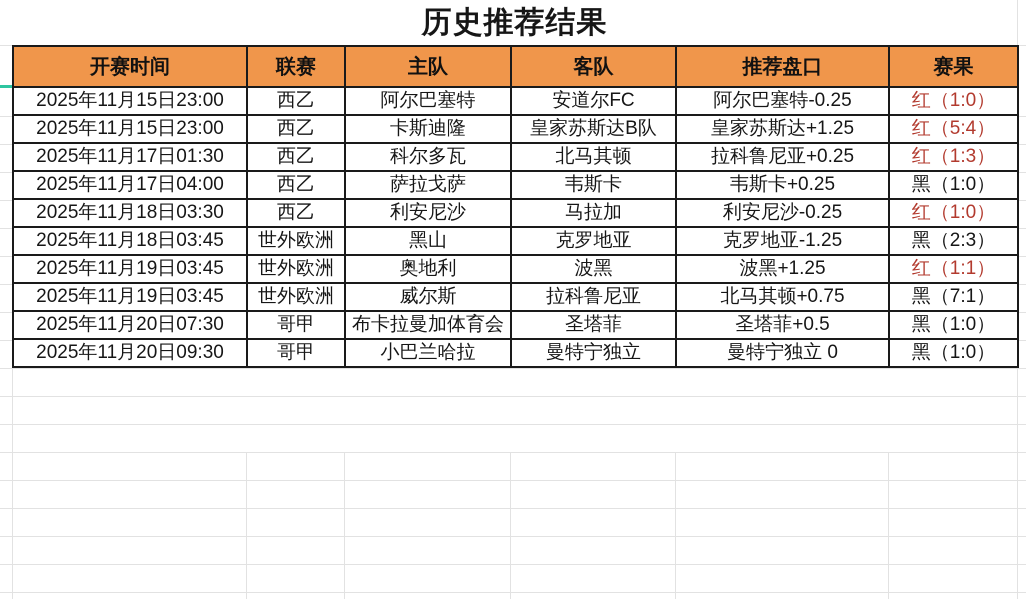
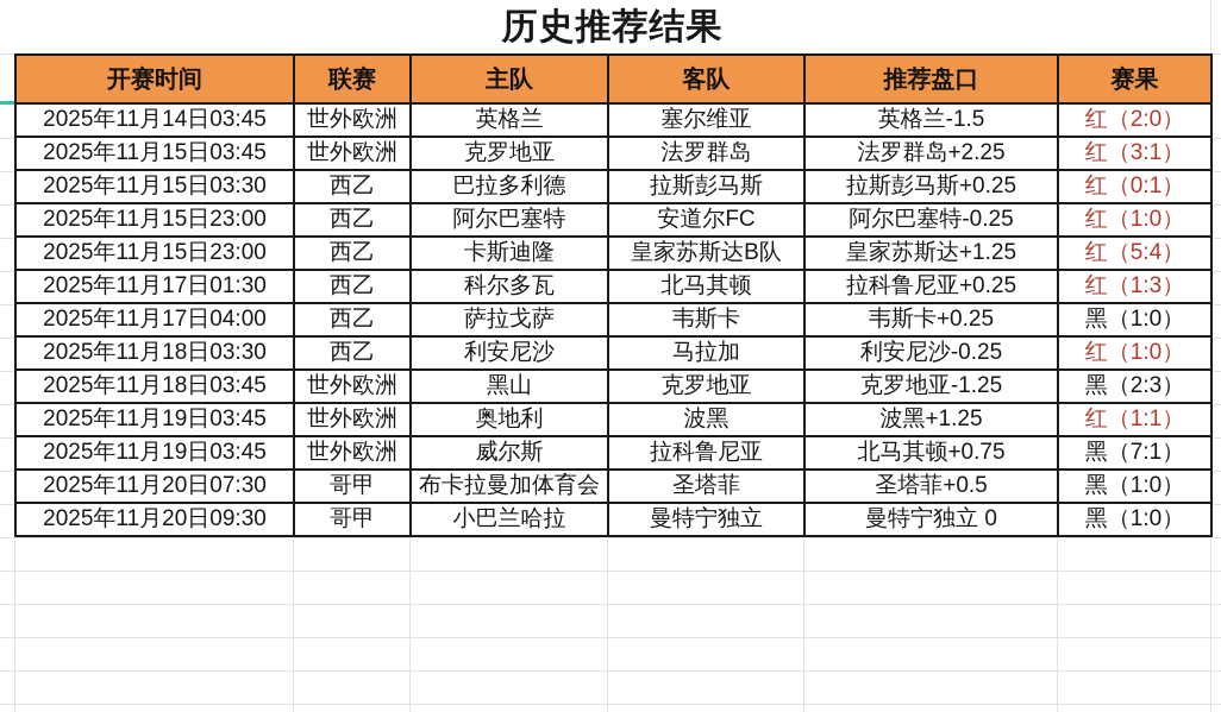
  历史推荐结果
  开赛时间	联赛	主队	客队	推荐盘口	赛果
+ 2025年11月14日03:45	世外欧洲	英格兰	塞尔维亚	英格兰-1.5	红（2:0）
+ 2025年11月15日03:45	世外欧洲	克罗地亚	法罗群岛	法罗群岛+2.25	红（3:1）
+ 2025年11月15日03:30	西乙	巴拉多利德	拉斯彭马斯	拉斯彭马斯+0.25	红（0:1）
  2025年11月15日23:00	西乙	阿尔巴塞特	安道尔FC	阿尔巴塞特-0.25	红（1:0）
  2025年11月15日23:00	西乙	卡斯迪隆	皇家苏斯达B队	皇家苏斯达+1.25	红（5:4）
  2025年11月17日01:30	西乙	科尔多瓦	北马其顿	拉科鲁尼亚+0.25	红（1:3）
  2025年11月17日04:00	西乙	萨拉戈萨	韦斯卡	韦斯卡+0.25	黑（1:0）
  2025年11月18日03:30	西乙	利安尼沙	马拉加	利安尼沙-0.25	红（1:0）
  2025年11月18日03:45	世外欧洲	黑山	克罗地亚	克罗地亚-1.25	黑（2:3）
  2025年11月19日03:45	世外欧洲	奥地利	波黑	波黑+1.25	红（1:1）
  2025年11月19日03:45	世外欧洲	威尔斯	拉科鲁尼亚	北马其顿+0.75	黑（7:1）
  2025年11月20日07:30	哥甲	布卡拉曼加体育会	圣塔菲	圣塔菲+0.5	黑（1:0）
  2025年11月20日09:30	哥甲	小巴兰哈拉	曼特宁独立	曼特宁独立 0	黑（1:0）
